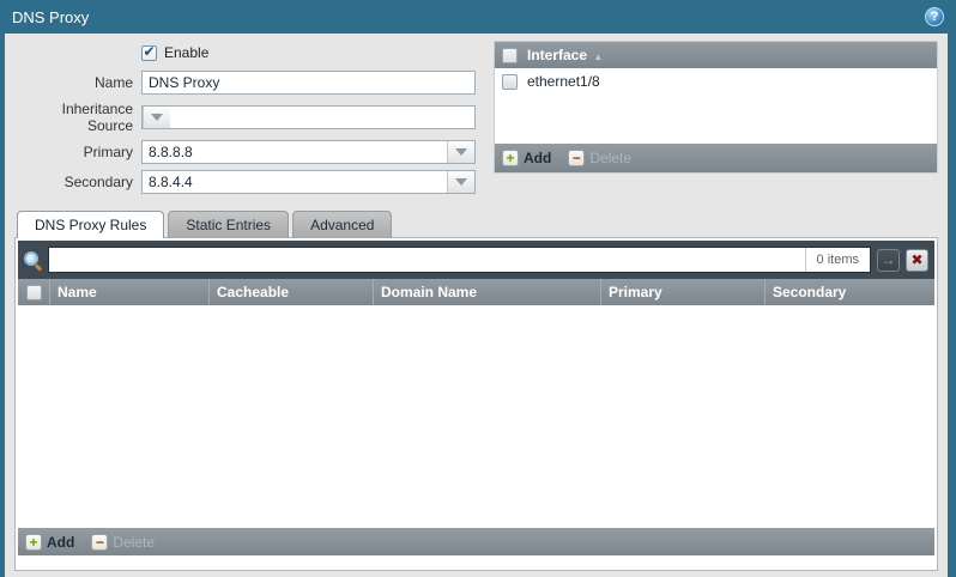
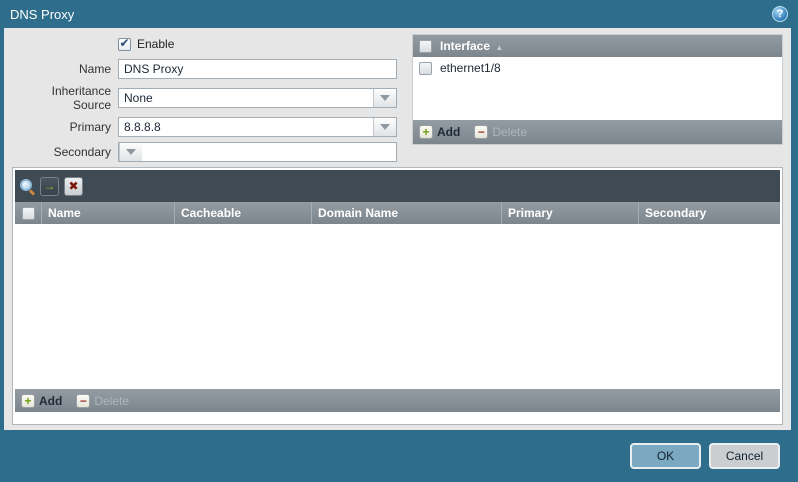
  DNS Proxy
  ?
  Enable
  Name
  DNS Proxy
  Inheritance Source
+ None
  Primary
  8.8.8.8
  Secondary
- 8.8.4.4
  Interface ▲
  ethernet1/8
  +
  Add
  −
  Delete
- DNS Proxy Rules
- Static Entries
- Advanced
- 0 items
  →
  ✖
  Name
  Cacheable
  Domain Name
  Primary
  Secondary
  +
  Add
  −
  Delete
+ OK
+ Cancel
